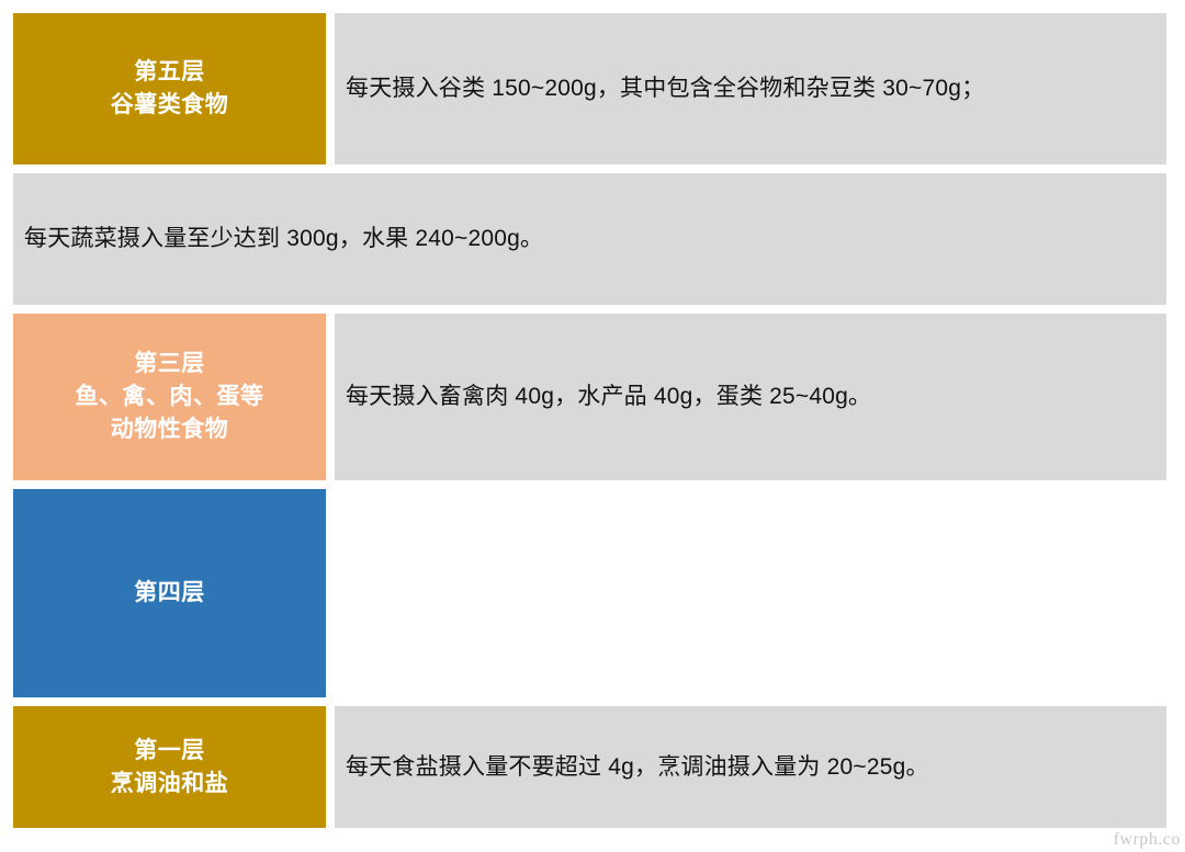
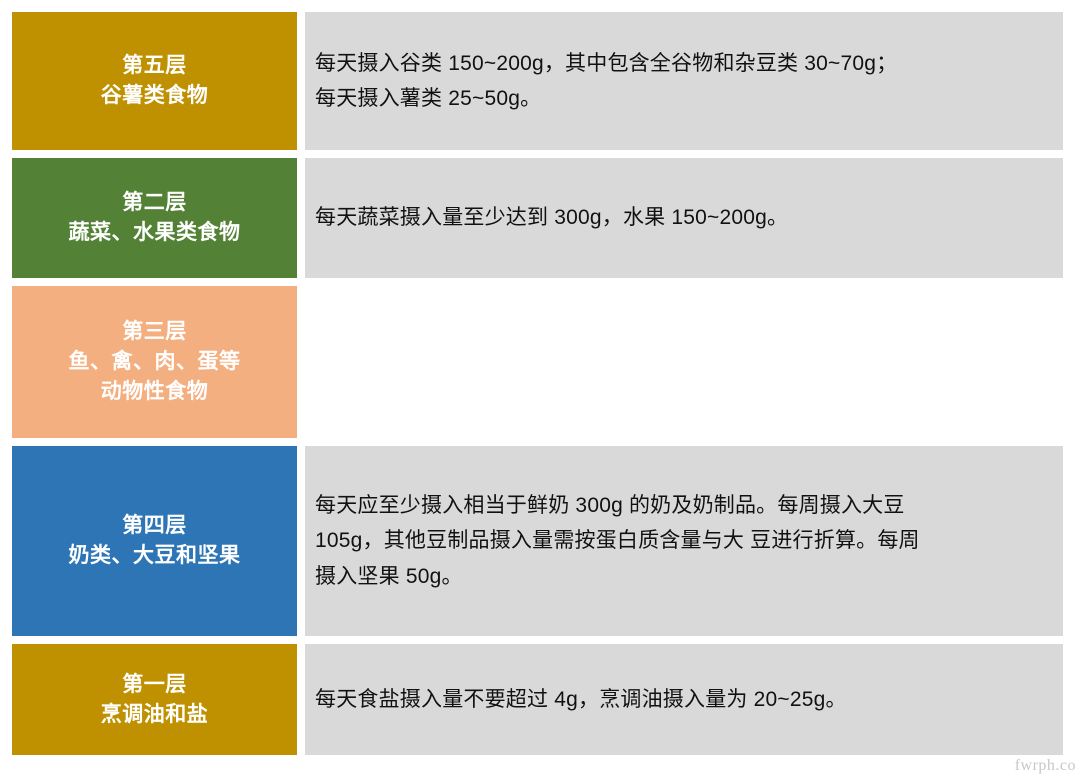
  第五层
  谷薯类食物
  每天摄入谷类 150~200g，其中包含全谷物和杂豆类 30~70g；
+ 每天摄入薯类 25~50g。
+ 第二层
+ 蔬菜、水果类食物
- 每天蔬菜摄入量至少达到 300g，水果 240~200g。
+ 每天蔬菜摄入量至少达到 300g，水果 150~200g。
  第三层
  鱼、禽、肉、蛋等
  动物性食物
- 每天摄入畜禽肉 40g，水产品 40g，蛋类 25~40g。
  第四层
+ 奶类、大豆和坚果
+ 每天应至少摄入相当于鲜奶 300g 的奶及奶制品。每周摄入大豆
+ 105g，其他豆制品摄入量需按蛋白质含量与大 豆进行折算。每周
+ 摄入坚果 50g。
  第一层
  烹调油和盐
  每天食盐摄入量不要超过 4g，烹调油摄入量为 20~25g。
  fwrph.co
